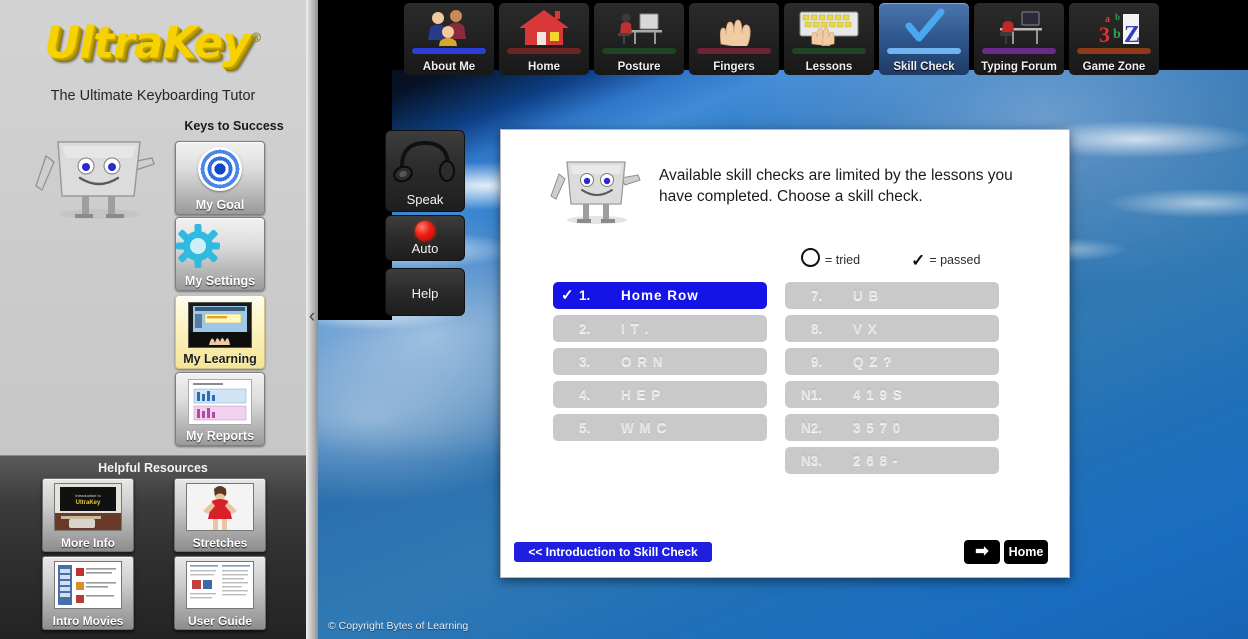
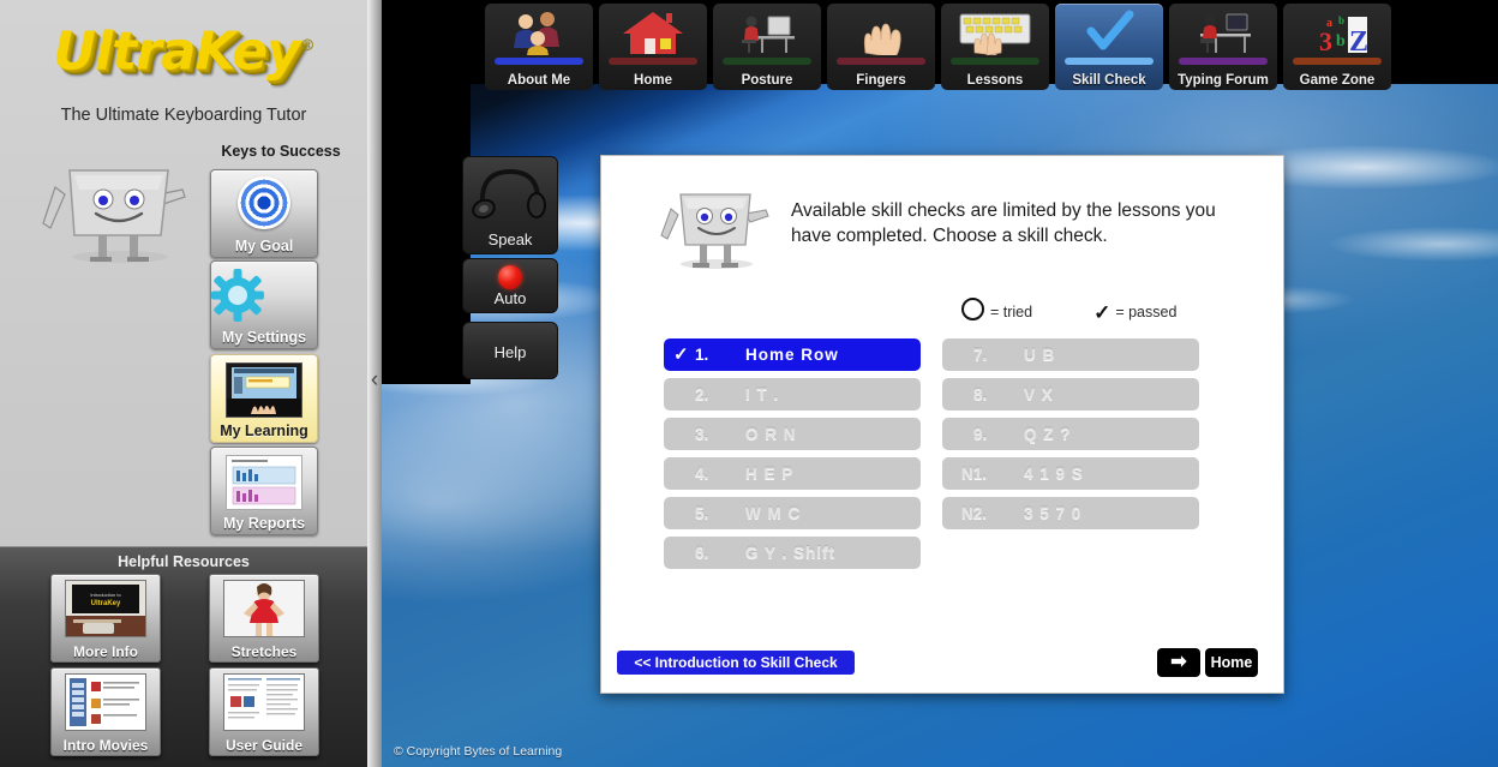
  UltraKey®
  The Ultimate Keyboarding Tutor
  Keys to Success
  My Goal
  My Settings
  My Learning
  My Reports
  Helpful Resources
  More Info
  Stretches
  Intro Movies
  User Guide
  ‹
  About Me
  Home
  Posture
  Fingers
  Lessons
  Skill Check
  Typing Forum
  a
  b
  3
  b
  Z
  Game Zone
  Speak
  Auto
  Help
  Available skill checks are limited by the lessons you have completed. Choose a skill check.
  = tried ✓ = passed
  ✓
  1.
  Home Row
  2.
  I T .
  3.
  O R N
  4.
  H E P
  5.
  W M C
+ 6.
+ G Y . Shift
  7.
  U B
  8.
  V X
  9.
  Q Z ?
  N1.
  4 1 9 S
  N2.
  3 5 7 0
- N3.
- 2 6 8 -
  << Introduction to Skill Check
  ➡
  Home
  © Copyright Bytes of Learning
